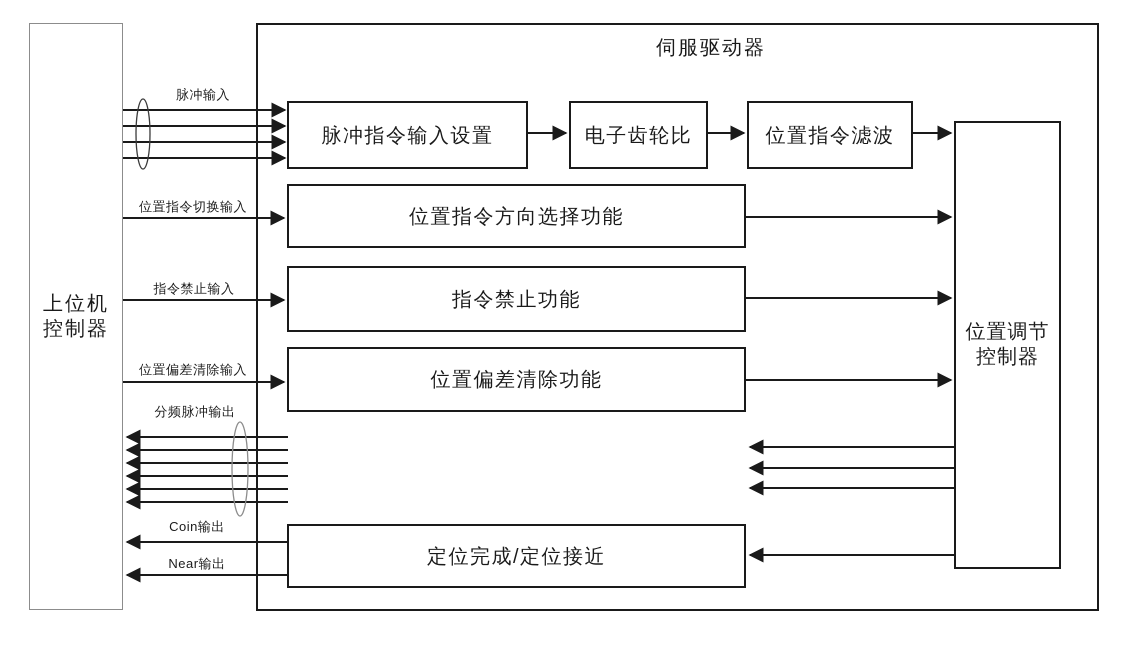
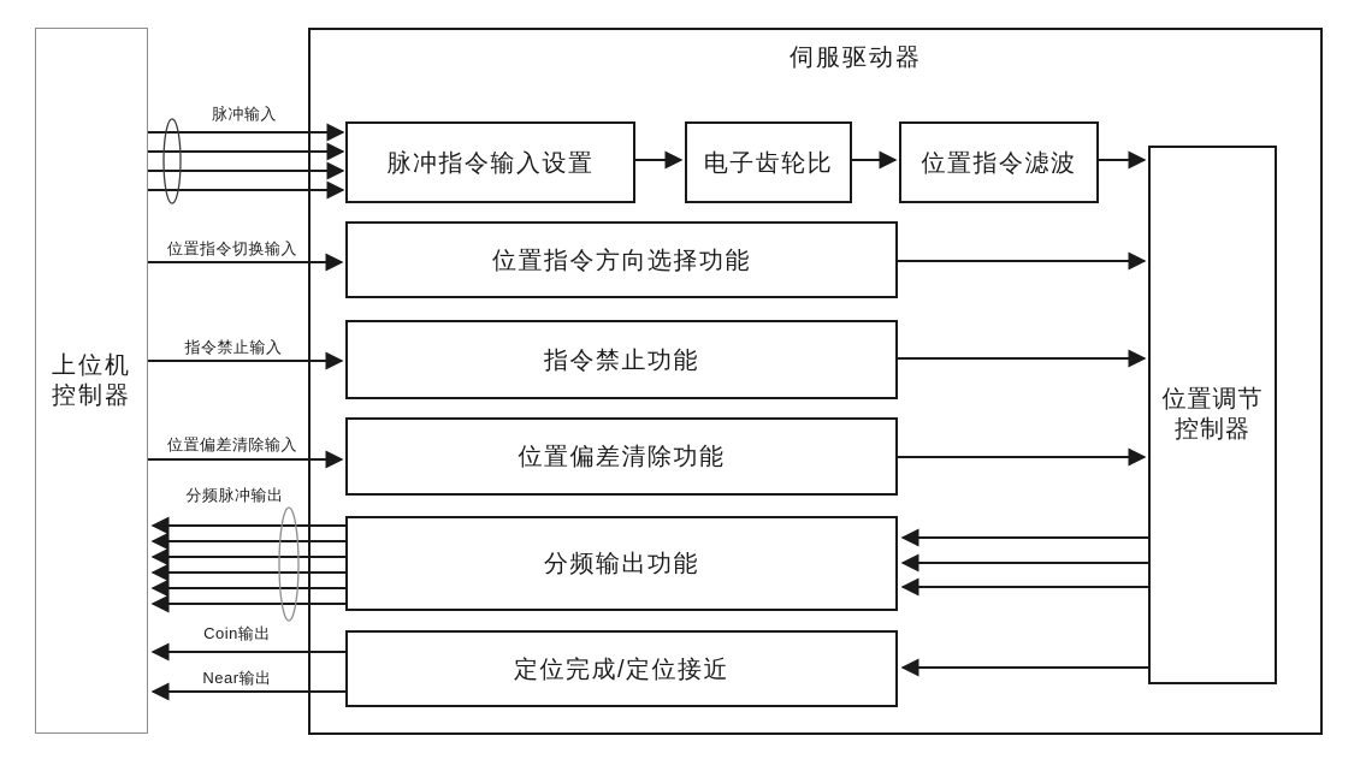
  伺服驱动器
  上位机
  控制器
  脉冲指令输入设置
  电子齿轮比
  位置指令滤波
  位置指令方向选择功能
  指令禁止功能
  位置偏差清除功能
+ 分频输出功能
  定位完成/定位接近
  位置调节
  控制器
  脉冲输入
  位置指令切换输入
  指令禁止输入
  位置偏差清除输入
  分频脉冲输出
  Coin输出
  Near输出
